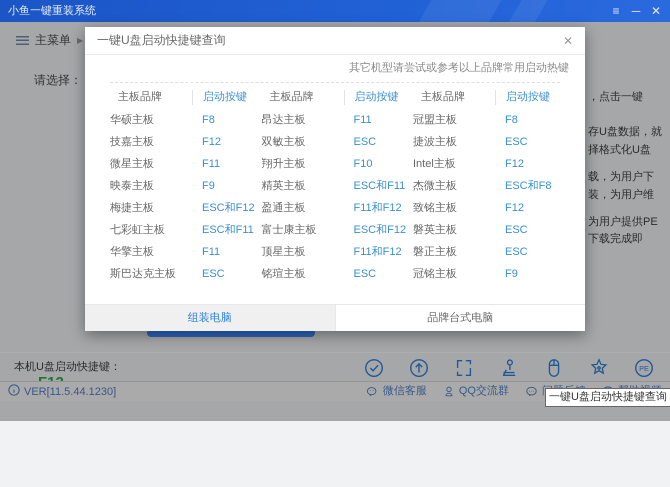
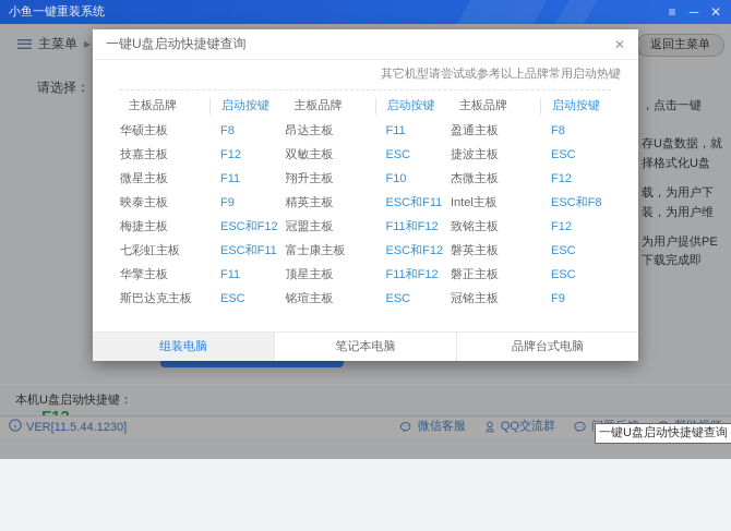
  小鱼一键重装系统
  ≡
  ─
  ✕
  主菜单
  ▶
+ 返回主菜单
  请选择：
  ，点击一键
  存U盘数据，就
  择格式化U盘
  载，为用户下
  装，为用户维
  为用户提供PE
  下载完成即
  本机U盘启动快捷键：
- PE
  VER[11.5.44.1230]
  微信客服
  QQ交流群
  一键U盘启动快捷键查询
  ✕
  其它机型请尝试或参考以上品牌常用启动热键
  主板品牌
  启动按键
  华硕主板
  F8
  技嘉主板
  F12
  微星主板
  F11
  映泰主板
  F9
  梅捷主板
  ESC和F12
  七彩虹主板
  ESC和F11
  华擎主板
  F11
  斯巴达克主板
  ESC
  主板品牌
  启动按键
  昂达主板
  F11
  双敏主板
  ESC
  翔升主板
  F10
  精英主板
  ESC和F11
- 盈通主板
+ 冠盟主板
  F11和F12
  富士康主板
  ESC和F12
  顶星主板
  F11和F12
  铭瑄主板
  ESC
  主板品牌
  启动按键
- 冠盟主板
+ 盈通主板
  F8
  捷波主板
  ESC
- Intel主板
+ 杰微主板
  F12
- 杰微主板
+ Intel主板
  ESC和F8
  致铭主板
  F12
  磐英主板
  ESC
  磐正主板
  ESC
  冠铭主板
  F9
  组装电脑
+ 笔记本电脑
  品牌台式电脑
  一键U盘启动快捷键查询
